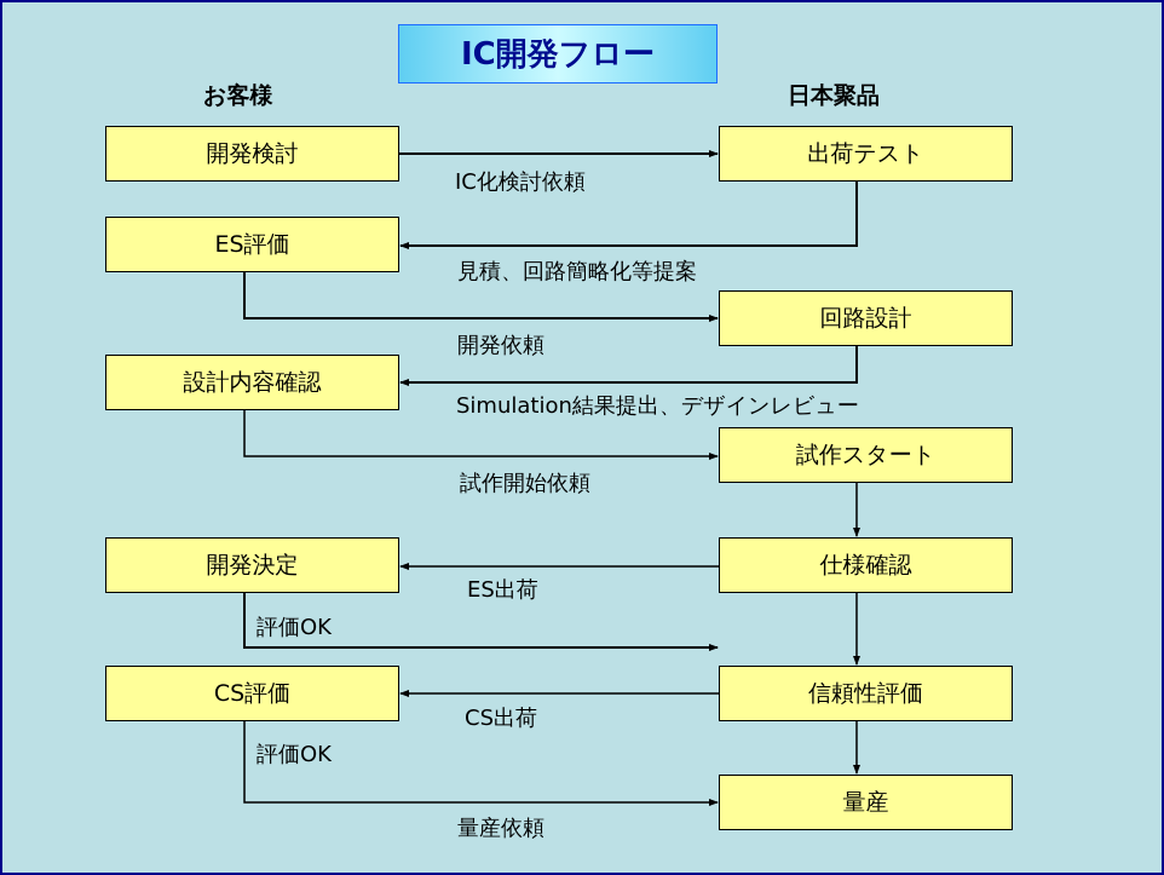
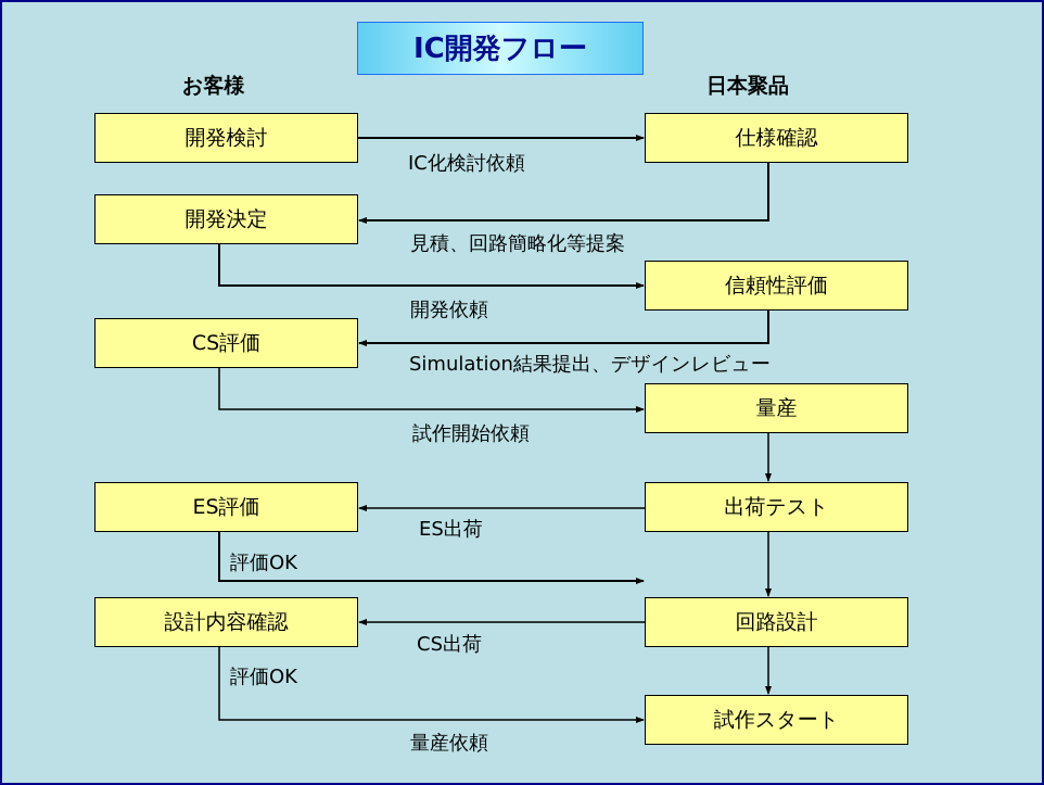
  IC開発フロー
  お客様
  日本聚品
  開発検討
- ES評価
+ 開発決定
- 設計内容確認
+ CS評価
- 開発決定
+ ES評価
- CS評価
+ 設計内容確認
- 出荷テスト
+ 仕様確認
- 回路設計
+ 信頼性評価
- 試作スタート
+ 量産
- 仕様確認
+ 出荷テスト
- 信頼性評価
+ 回路設計
- 量産
+ 試作スタート
  IC化検討依頼
  見積、回路簡略化等提案
  開発依頼
  Simulation結果提出、デザインレビュー
  試作開始依頼
  ES出荷
  評価OK
  CS出荷
  評価OK
  量産依頼
